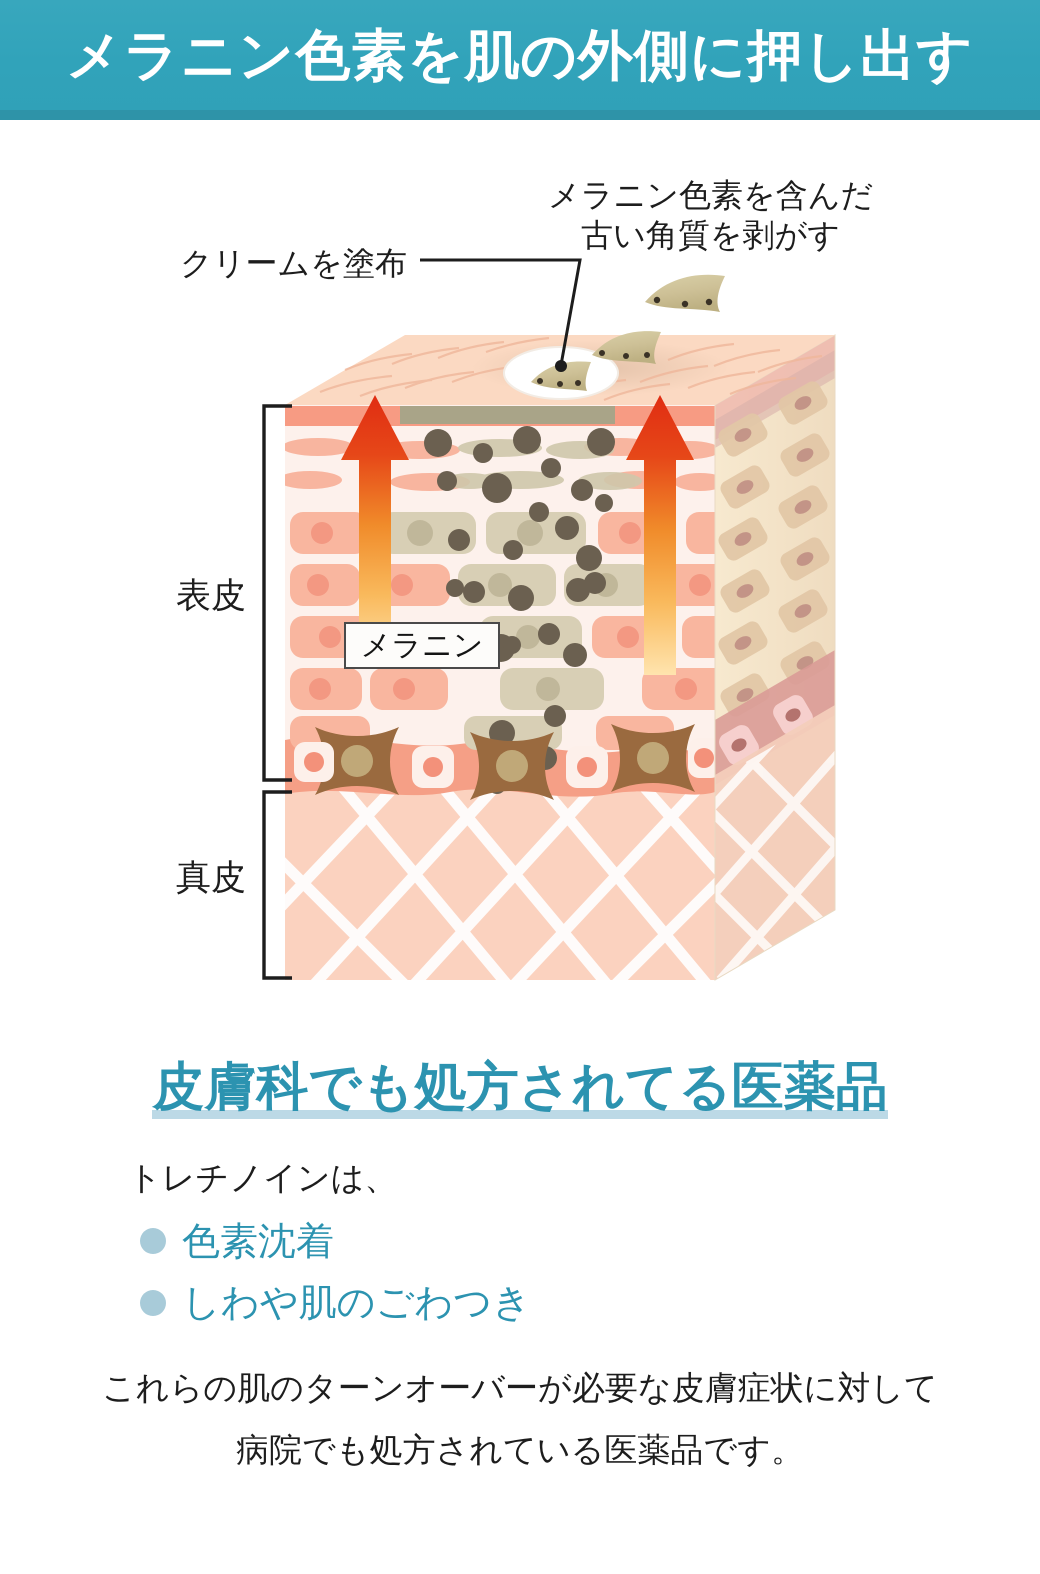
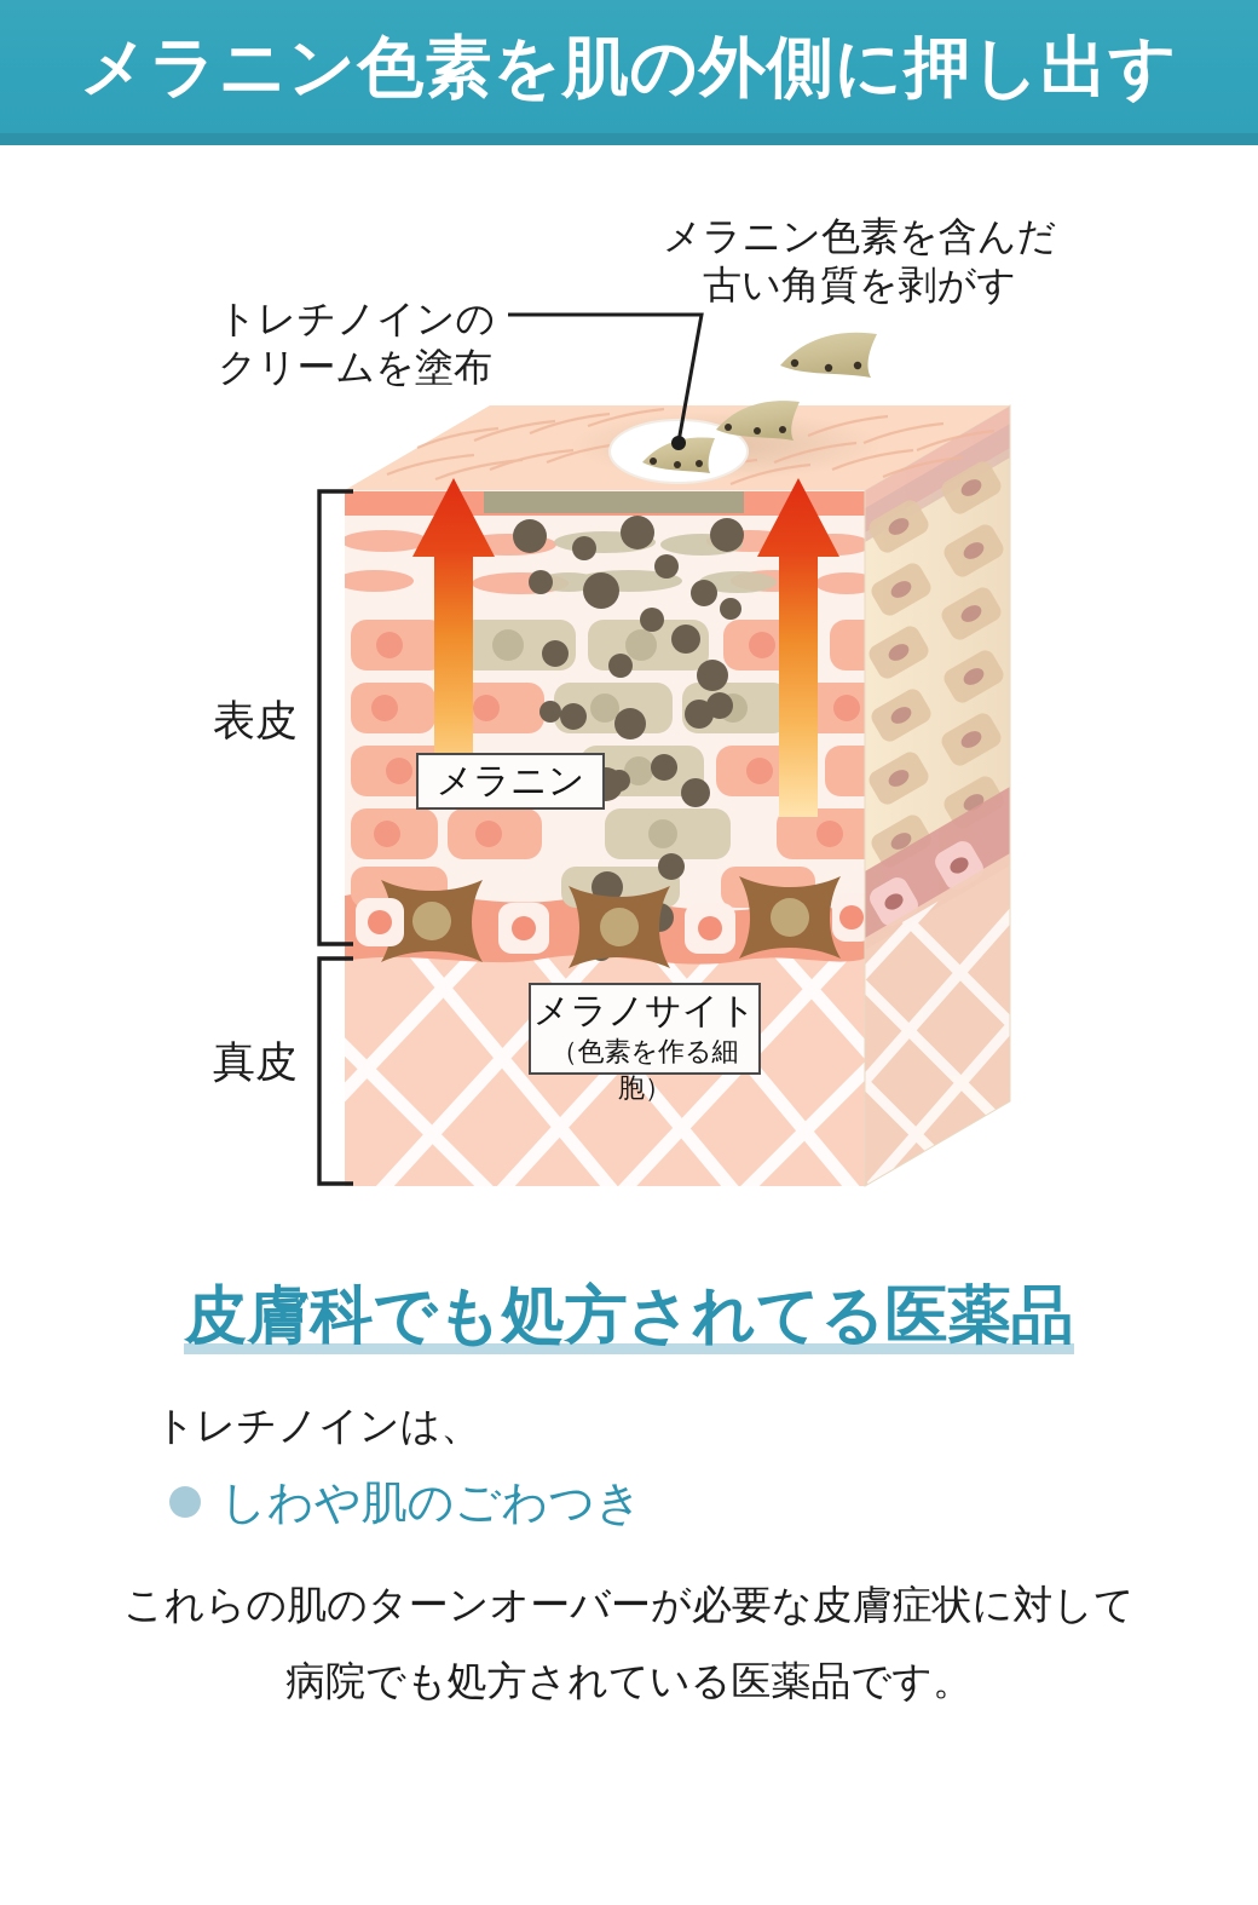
  メラニン色素を肌の外側に押し出す
+ トレチノインの
  クリームを塗布
  メラニン色素を含んだ
  古い角質を剥がす
  表皮
  真皮
  メラニン
+ メラノサイト
+ （色素を作る細胞）
  皮膚科でも処方されてる医薬品
  トレチノインは、
- 色素沈着
  しわや肌のごわつき
  これらの肌のターンオーバーが必要な皮膚症状に対して
  病院でも処方されている医薬品です。
